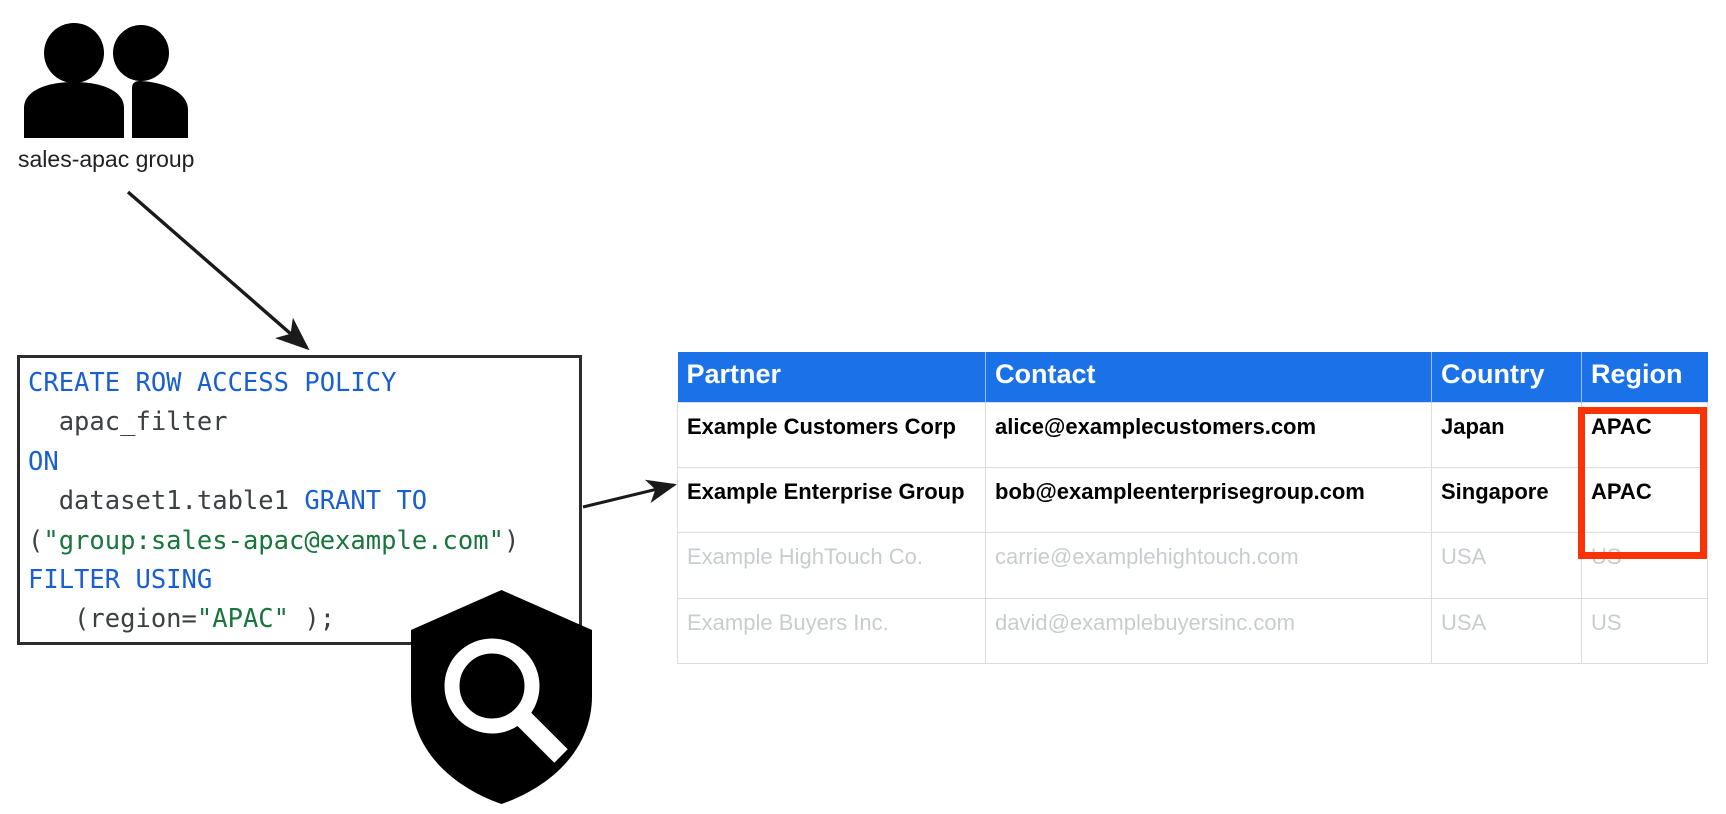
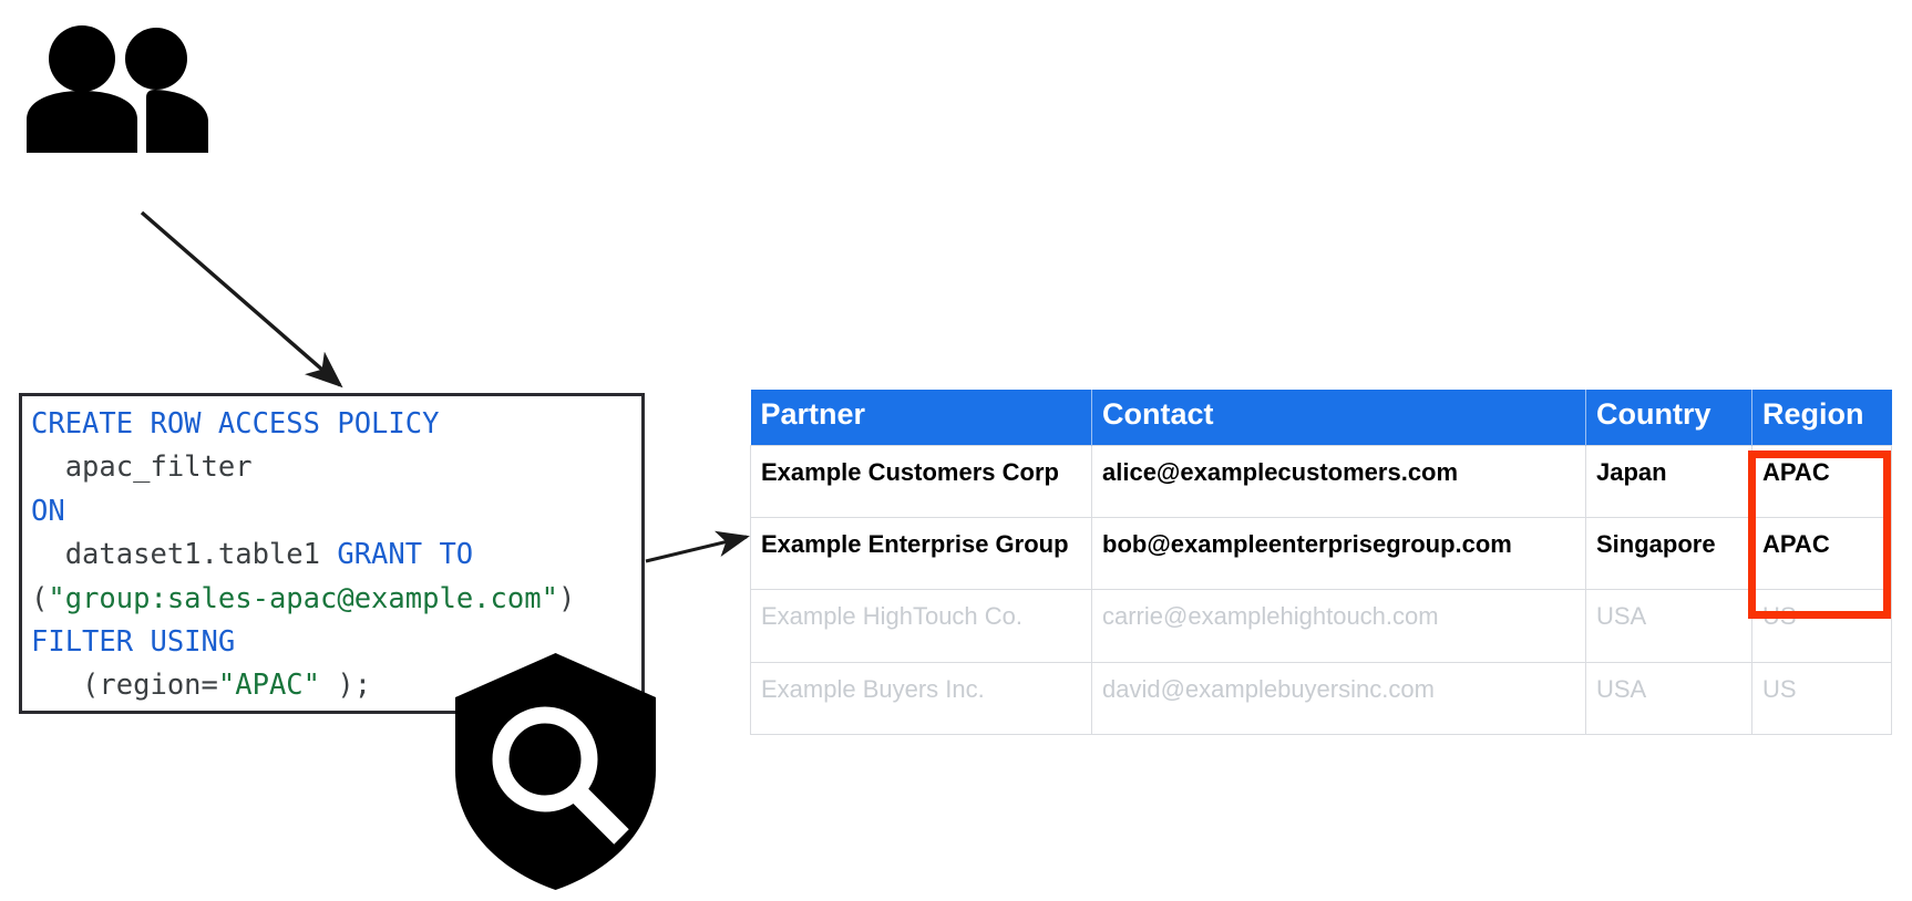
- sales-apac group
  CREATE ROW ACCESS POLICY apac_filter ON dataset1.table1 GRANT TO ("group:sales-apac@example.com") FILTER USING (region="APAC" );
  Partner	Contact	Country	Region
  Example Customers Corp	alice@examplecustomers.com	Japan	APAC
  Example Enterprise Group	bob@exampleenterprisegroup.com	Singapore	APAC
  Example HighTouch Co.	carrie@examplehightouch.com	USA	US
  Example Buyers Inc.	david@examplebuyersinc.com	USA	US
